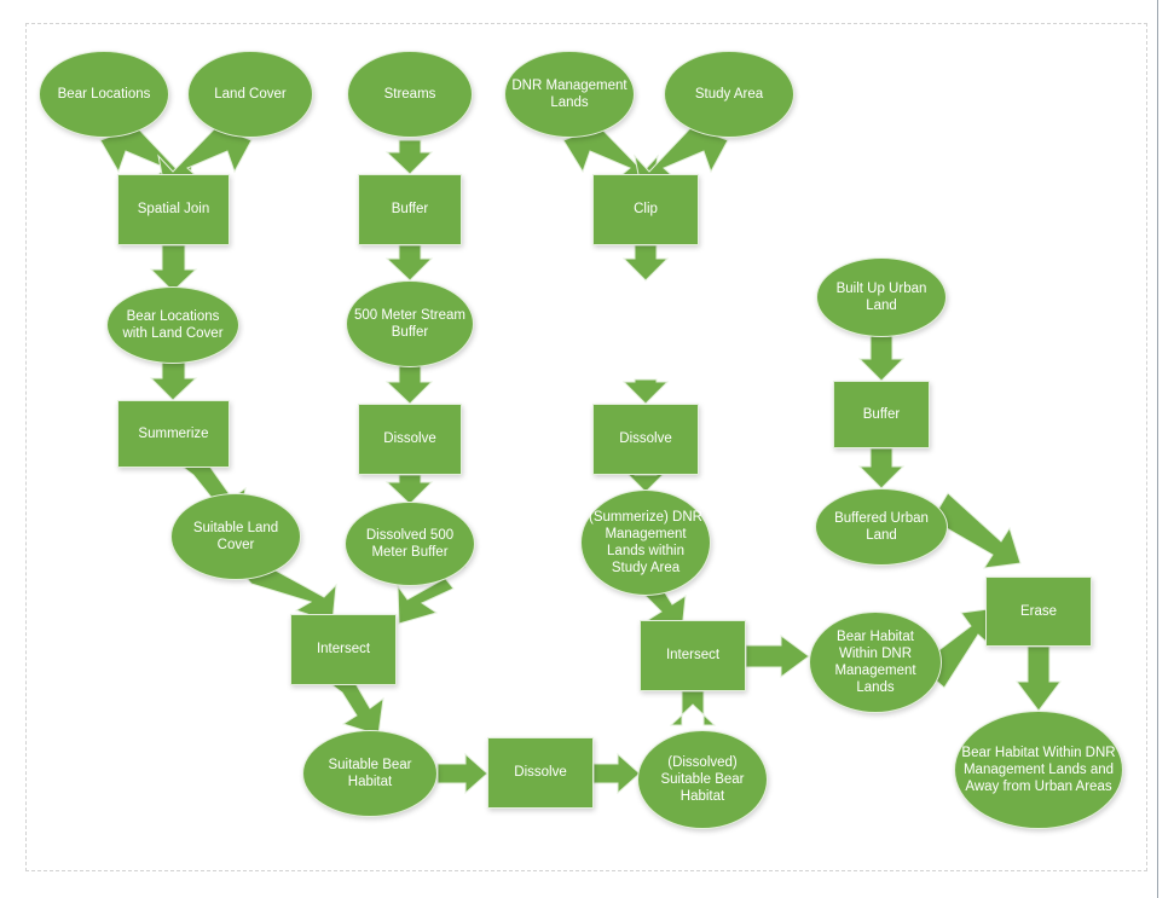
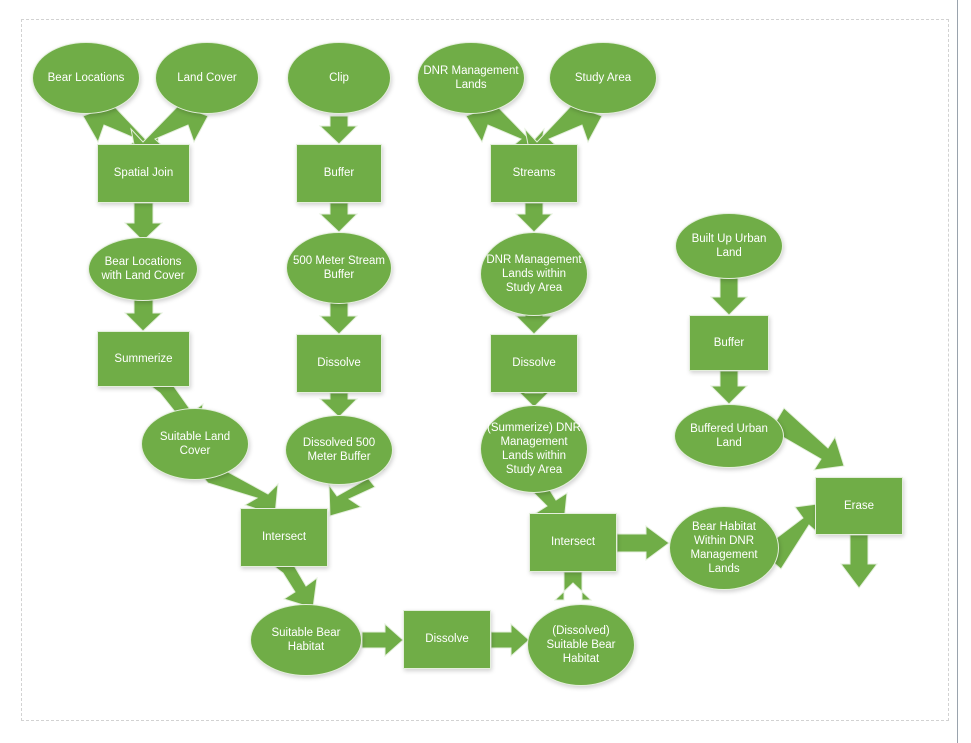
  Bear Locations
  Land Cover
- Streams
+ Clip
  DNR Management Lands
  Study Area
  Spatial Join
  Buffer
- Clip
+ Streams
  Bear Locations with Land Cover
  500 Meter Stream Buffer
+ DNR Management Lands within Study Area
  Built Up Urban Land
  Summerize
  Dissolve
  Dissolve
  Buffer
  Suitable Land Cover
  Dissolved 500 Meter Buffer
  (Summerize) DNR Management Lands within Study Area
  Buffered Urban Land
  Intersect
  Intersect
  Erase
  Bear Habitat Within DNR Management Lands
  Suitable Bear Habitat
  Dissolve
  (Dissolved) Suitable Bear Habitat
- Bear Habitat Within DNR Management Lands and Away from Urban Areas
